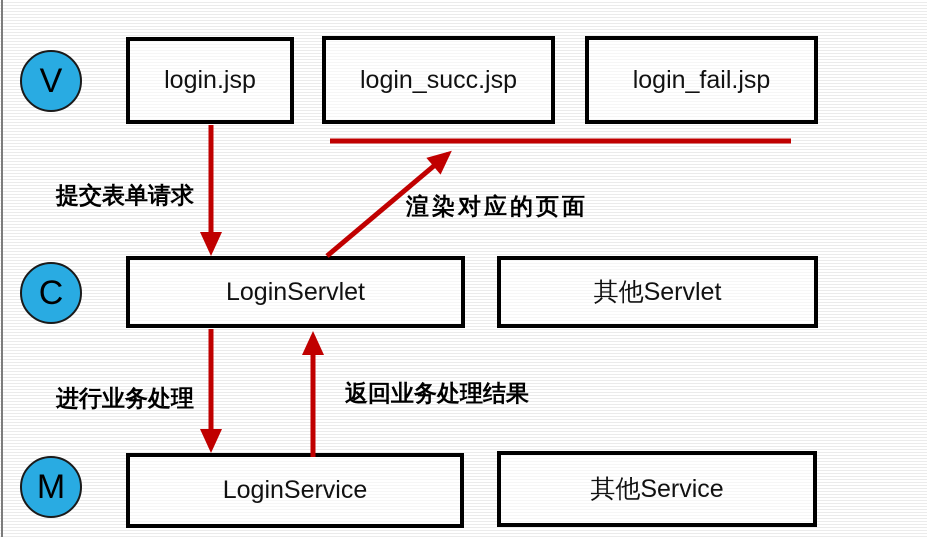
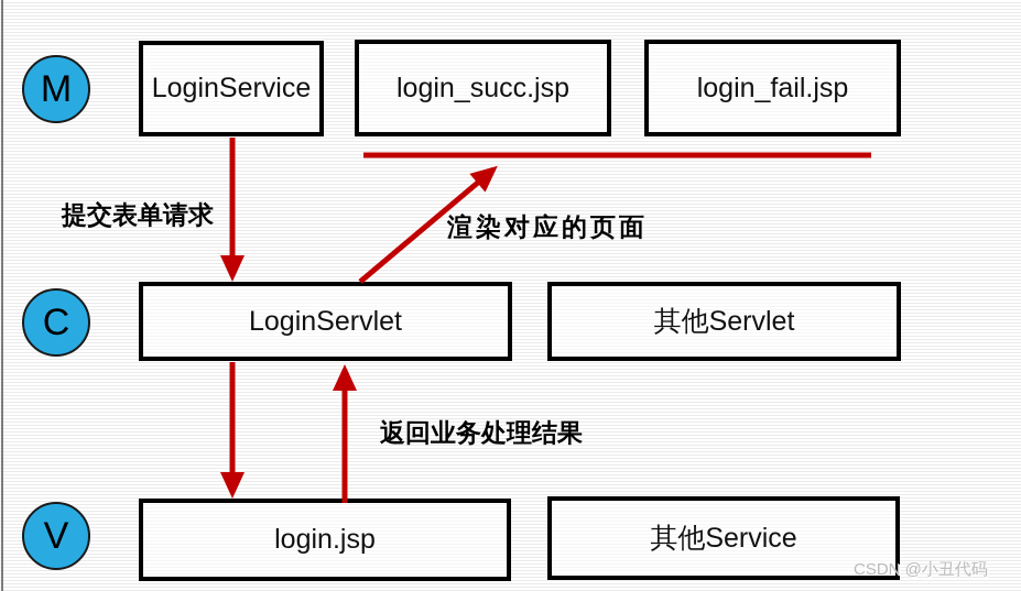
- V
+ M
  C
- M
+ V
- login.jsp
+ LoginService
  login_succ.jsp
  login_fail.jsp
  LoginServlet
  其他Servlet
- LoginService
+ login.jsp
  其他Service
  提交表单请求
  渲染对应的页面
- 进行业务处理
  返回业务处理结果
+ CSDN @小丑代码
